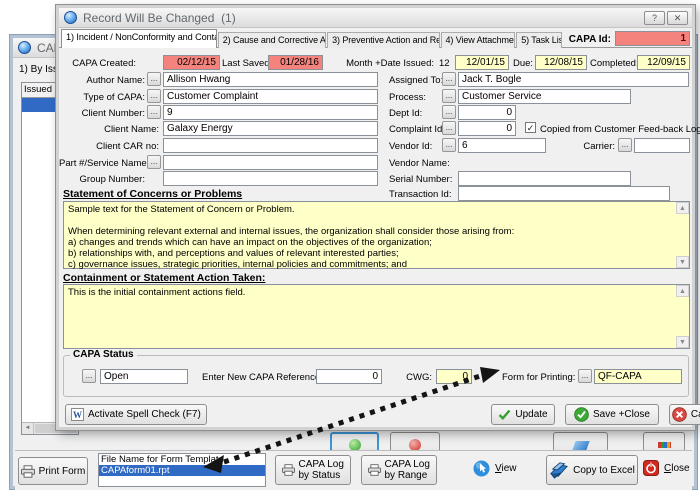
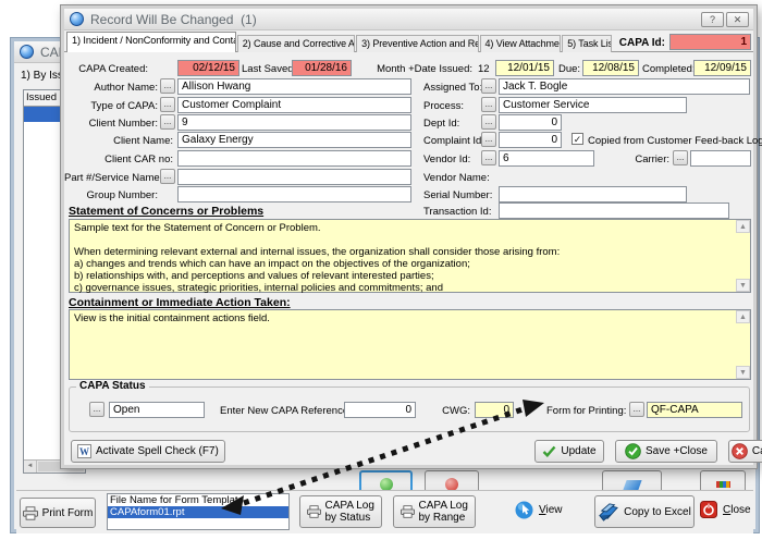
  Issued
  Print Form
  File Name for Form Templa
  CAPAform01.rpt
  CAPA Log by Status
  CAPA Log by Range
  View
  Copy to Excel
  Close
  Record Will Be Changed (1)
  ?
  ✕
  1) Incident / NonConformity and Conta
  2) Cause and Corrective A
  3) Preventive Action and Re
  4) View Attachme
  5) Task Lis
  CAPA Id:
  1
  CAPA Created:
  02/12/15
  Last Save
  01/28/16
  Month +Date Issued:
  12
  12/01/15
  Due:
  12/08/15
  Completed
  12/09/15
  Author Name:
  ...
  Allison Hwang
  Assigned To
  ...
  Jack T. Bogle
  Type of CAPA:
  ...
  Customer Complaint
  Process:
  ...
  Customer Service
  Client Number:
  ...
  9
  Dept Id:
  ...
  0
  Client Name:
  Galaxy Energy
  Complaint I
  ...
  0
  ✓
  Copied from Customer Feed-back L
  Client CAR no:
  Vendor Id:
  ...
  6
  Carrier:
  ...
  Part #/Service Name
  ...
  Vendor Name:
  Group Number:
  Serial Number
  Statement of Concerns or Problems
  Transaction Id:
  Sample text for the Statement of Concern or Problem.
  When determining relevant external and internal issues, the organization shall consider those arising from:
  a) changes and trends which can have an impact on the objectives of the organization;
  b) relationships with, and perceptions and values of relevant interested parties;
  c) governance issues, strategic priorities, internal policies and commitments; and
- Containment or Statement Action Taken:
+ Containment or Immediate Action Taken:
- This is the initial containment actions field.
+ View is the initial containment actions field.
  CAPA Status
  ...
  Open
  Enter New CAPA Referen
  0
  CWG:
  0
  Form for Printing
  ...
  QF-CAPA
  W
  Activate Spell Check (F7)
  Update
  Save +Close
